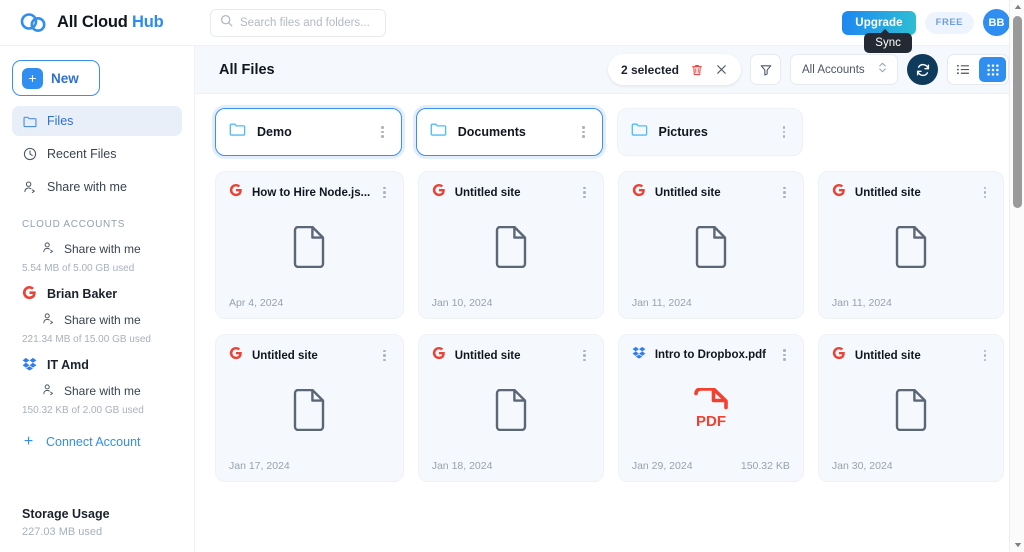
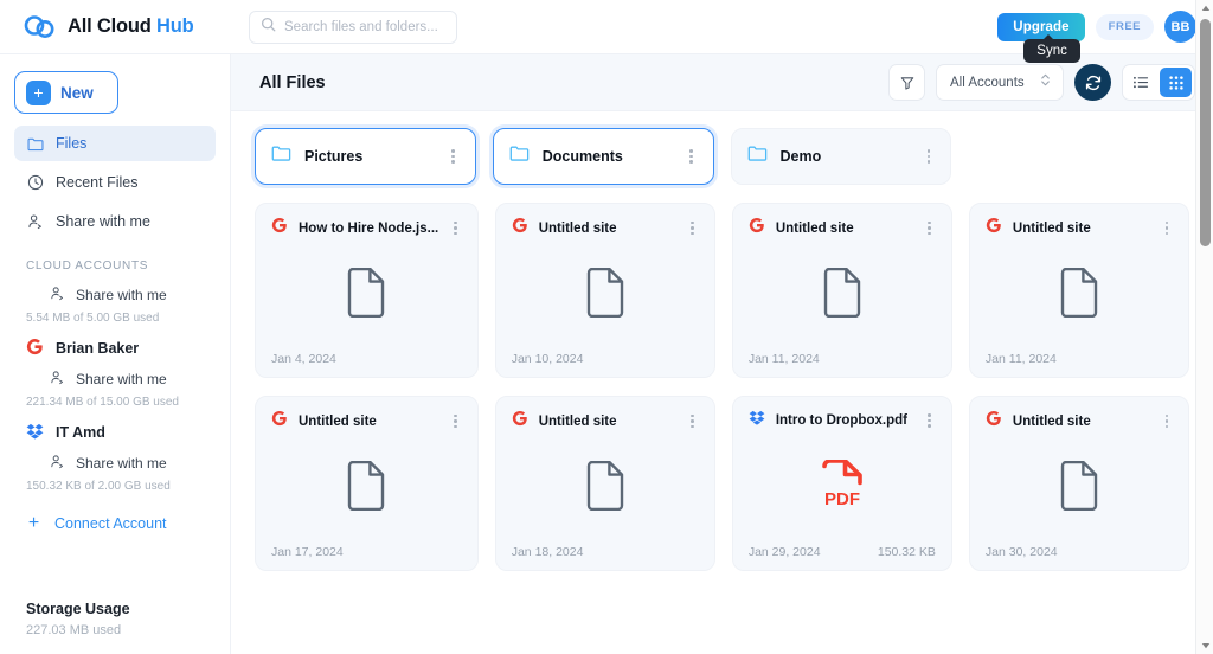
  All Cloud Hub
  Search files and folders...
  Upgrade
  FREE
  BB
  Sync
  +
  New
  Files
  Recent Files
  Share with me
  CLOUD ACCOUNTS
  Share with me
  5.54 MB of 5.00 GB used
  Brian Baker
  Share with me
  221.34 MB of 15.00 GB used
  IT Amd
  Share with me
  150.32 KB of 2.00 GB used
  +
  Connect Account
  Storage Usage
  227.03 MB used
  All Files
- 2 selected
  All Accounts
- Demo
+ Pictures
  Documents
- Pictures
+ Demo
  How to Hire Node.js...
- Apr 4, 2024
+ Jan 4, 2024
  Untitled site
  Jan 10, 2024
  Untitled site
  Jan 11, 2024
  Untitled site
  Jan 11, 2024
  Untitled site
  Jan 17, 2024
  Untitled site
  Jan 18, 2024
  Intro to Dropbox.pdf
  PDF
  Jan 29, 2024
  150.32 KB
  Untitled site
  Jan 30, 2024
